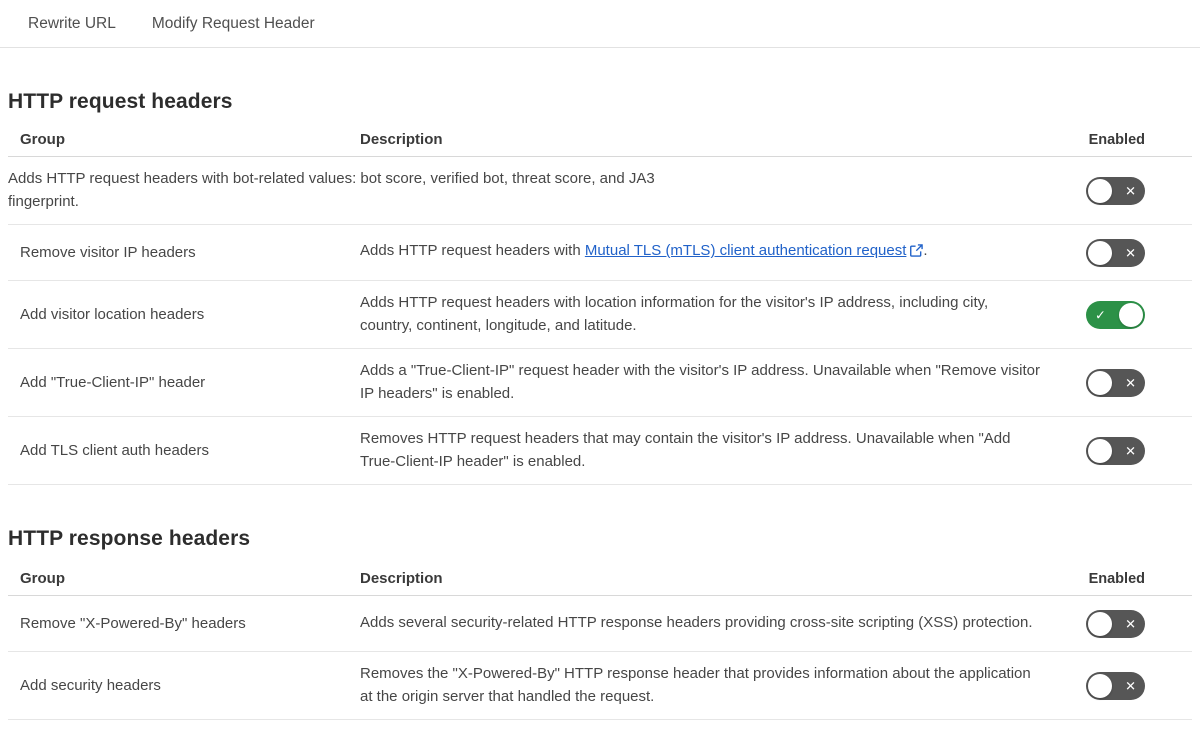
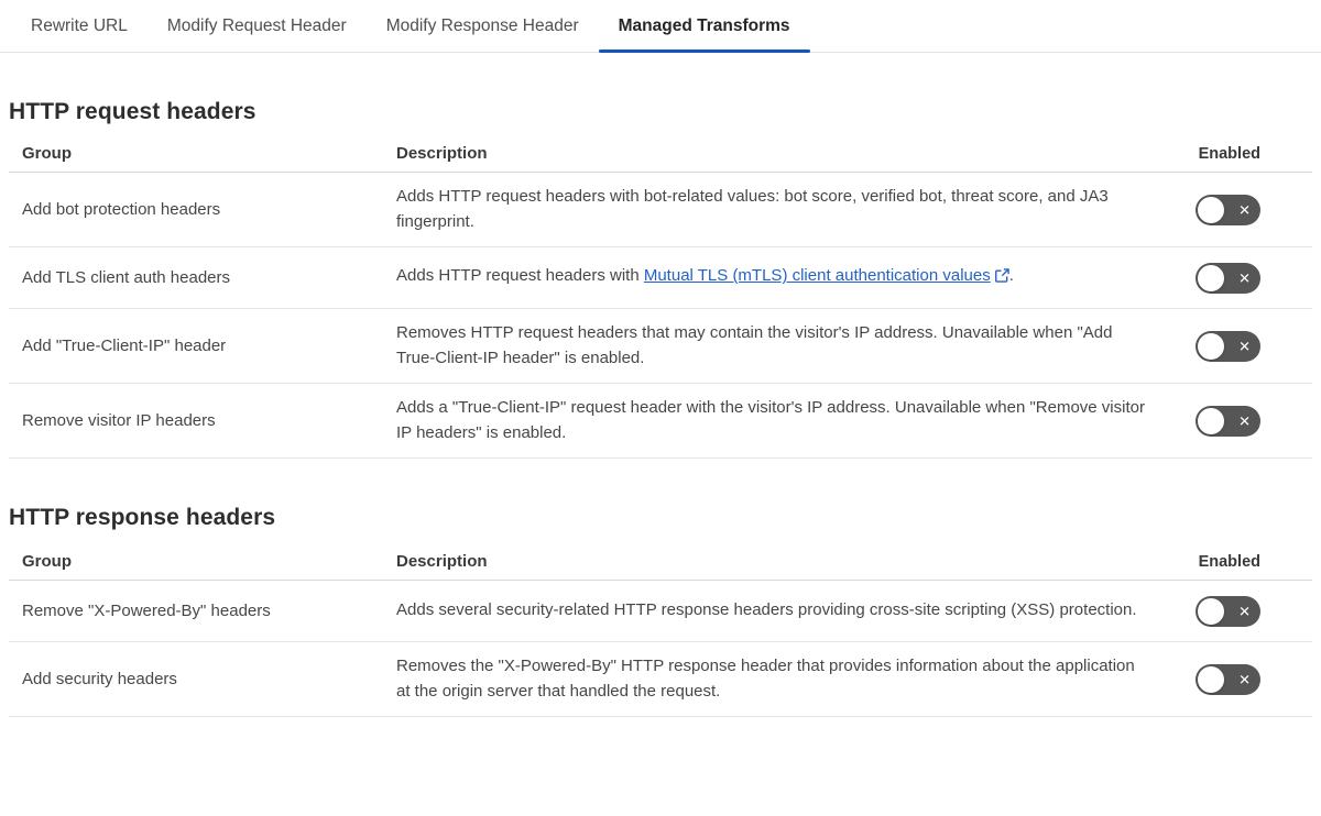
  Rewrite URL
  Modify Request Header
+ Modify Response Header
+ Managed Transforms
  HTTP request headers
  Group
  Description
  Enabled
+ Add bot protection headers
  Adds HTTP request headers with bot-related values: bot score, verified bot, threat score, and JA3 fingerprint.
  ✕
- Remove visitor IP headers
+ Add TLS client auth headers
- Adds HTTP request headers with Mutual TLS (mTLS) client authentication request .
+ Adds HTTP request headers with Mutual TLS (mTLS) client authentication values .
  ✕
- Add visitor location headers
- Adds HTTP request headers with location information for the visitor's IP address, including city, country, continent, longitude, and latitude.
- ✓
  Add "True-Client-IP" header
- Adds a "True-Client-IP" request header with the visitor's IP address. Unavailable when "Remove visitor IP headers" is enabled.
+ Removes HTTP request headers that may contain the visitor's IP address. Unavailable when "Add True-Client-IP header" is enabled.
  ✕
- Add TLS client auth headers
+ Remove visitor IP headers
- Removes HTTP request headers that may contain the visitor's IP address. Unavailable when "Add True-Client-IP header" is enabled.
+ Adds a "True-Client-IP" request header with the visitor's IP address. Unavailable when "Remove visitor IP headers" is enabled.
  ✕
  HTTP response headers
  Group
  Description
  Enabled
  Remove "X-Powered-By" headers
  Adds several security-related HTTP response headers providing cross-site scripting (XSS) protection.
  ✕
  Add security headers
  Removes the "X-Powered-By" HTTP response header that provides information about the application at the origin server that handled the request.
  ✕
